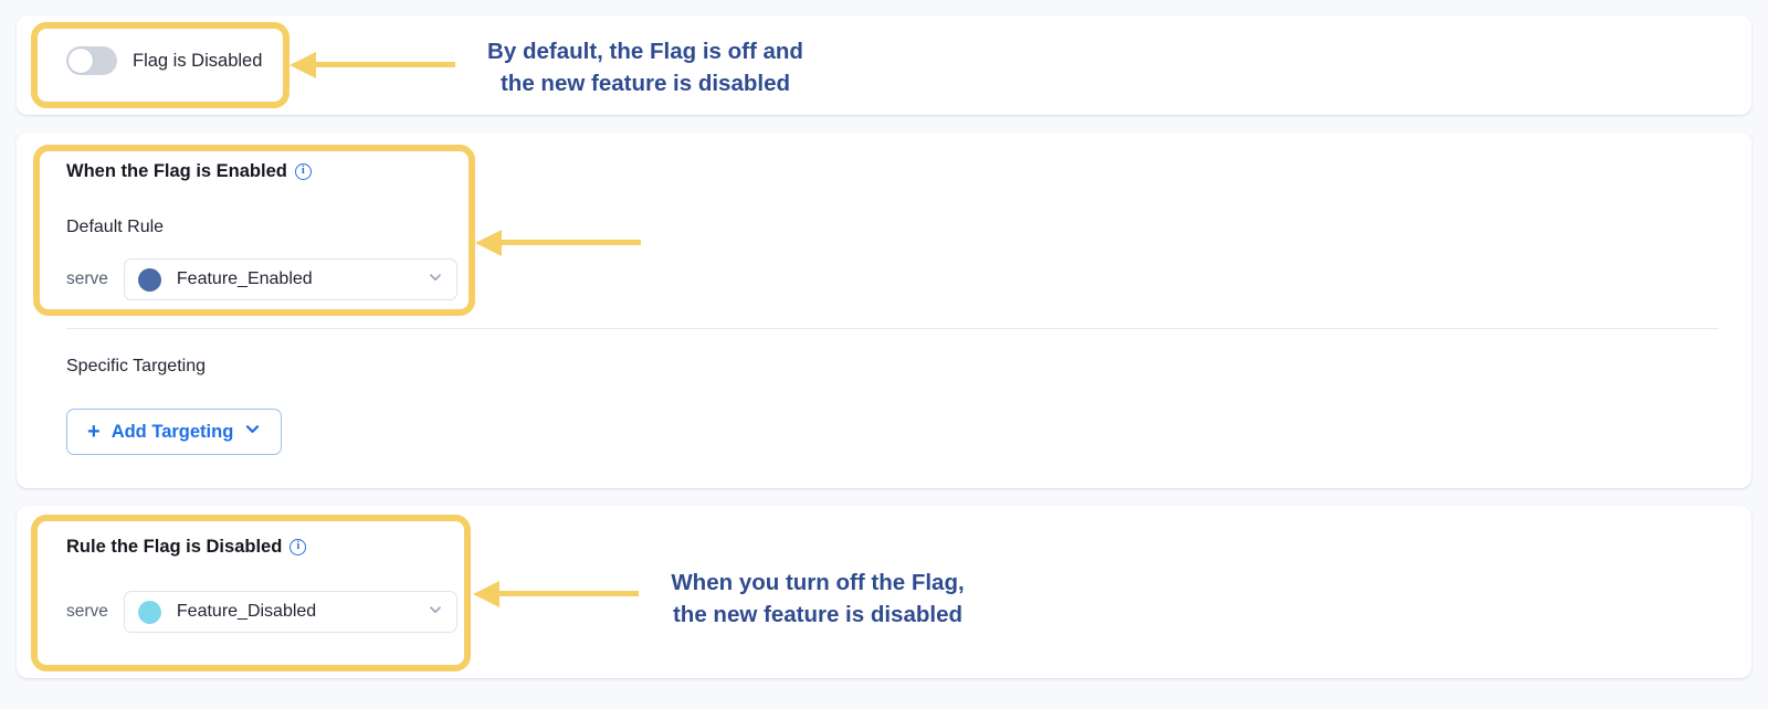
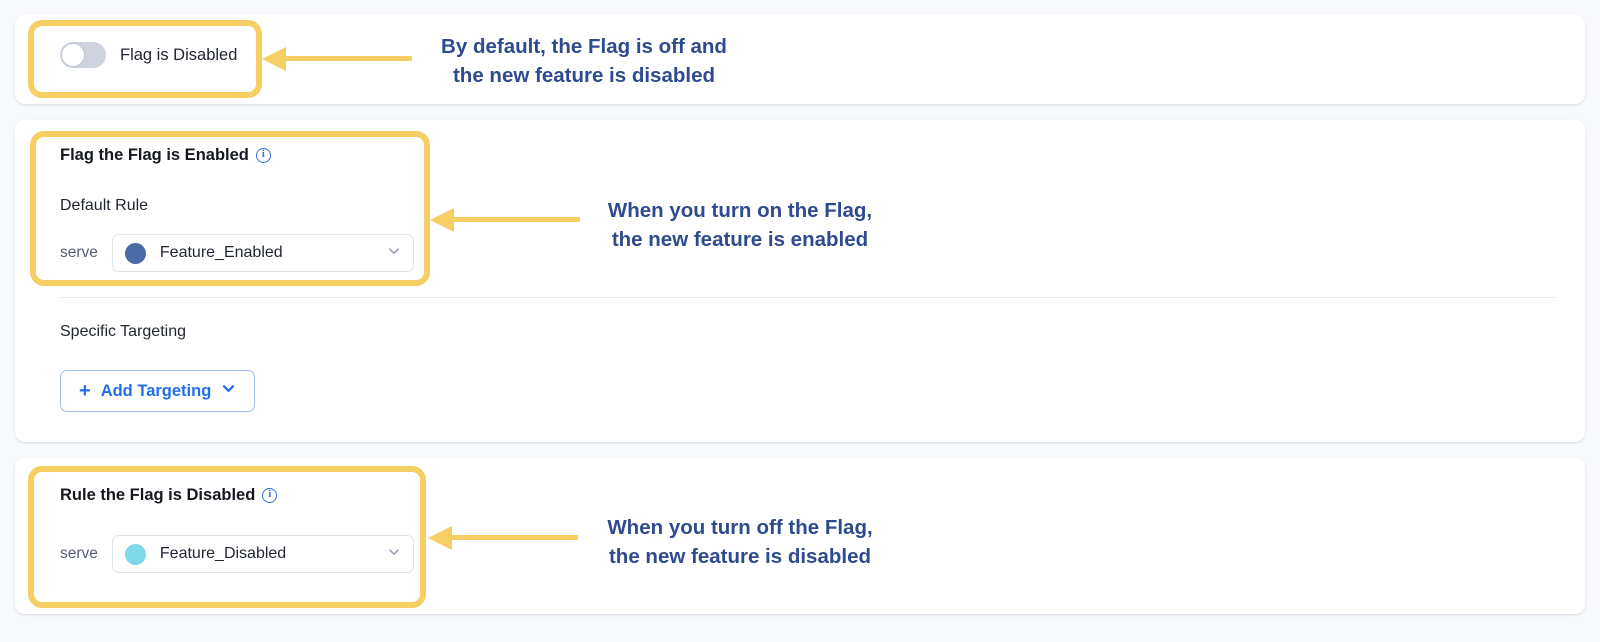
  Flag is Disabled
- When the Flag is Enabled
+ Flag the Flag is Enabled
  i
  Default Rule
  serve
  Feature_Enabled
  Specific Targeting
  +
  Add Targeting
  Rule the Flag is Disabled
  i
  serve
  Feature_Disabled
  By default, the Flag is off and
  the new feature is disabled
+ When you turn on the Flag,
+ the new feature is enabled
  When you turn off the Flag,
  the new feature is disabled
